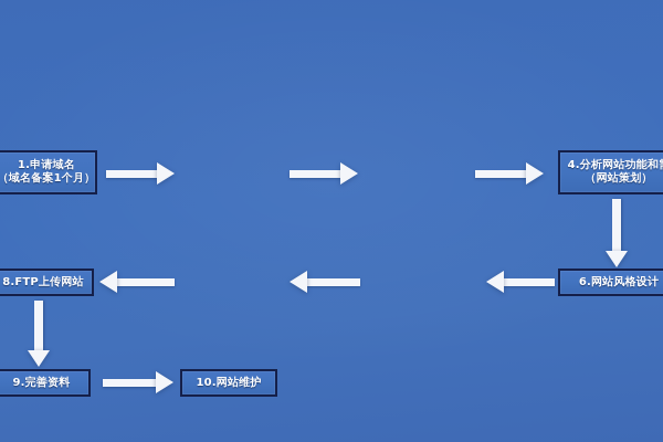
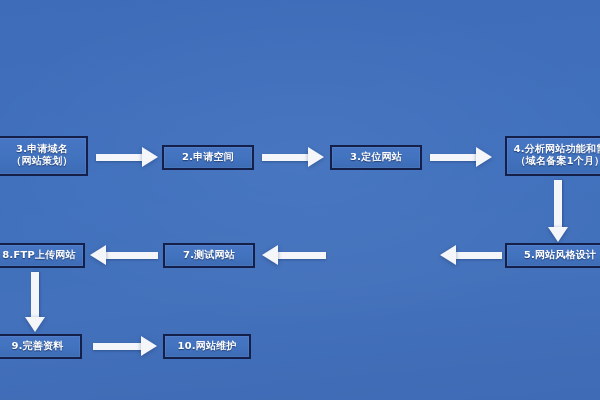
- 1.申请域名
+ 3.申请域名
- （域名备案1个月）
+ （网站策划）
+ 2.申请空间
+ 3.定位网站
  4.分析网站功能和
- （网站策划）
+ （域名备案1个月）
- 6.网站风格设计
+ 5.网站风格设计
+ 7.测试网站
  8.FTP上传网站
  9.完善资料
  10.网站维护
